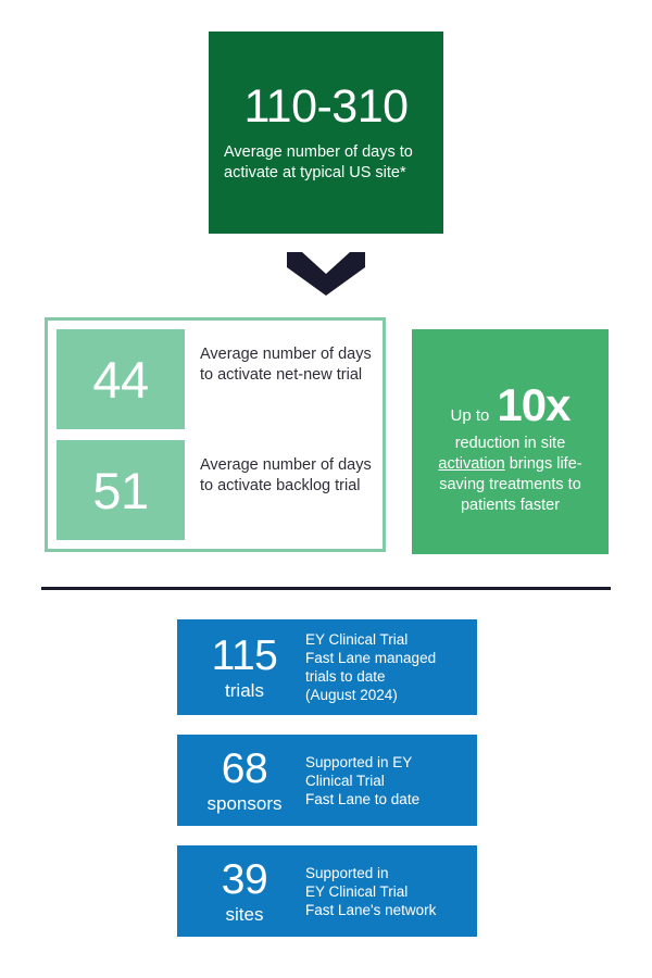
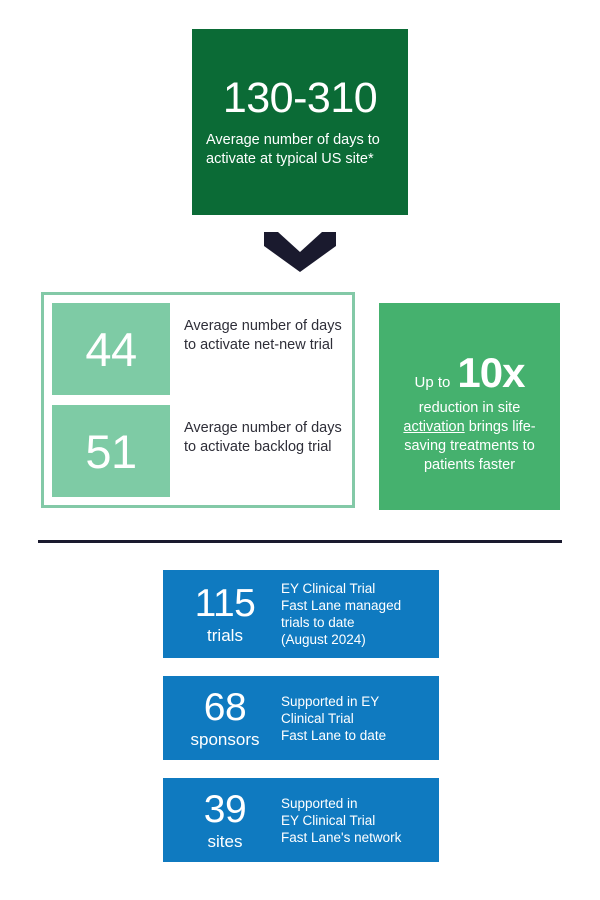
- 110-310
+ 130-310
  Average number of days to activate at typical US site*
  44
  Average number of days to activate net-new trial
  51
  Average number of days to activate backlog trial
  Up to
  10x
  reduction in site activation brings life-saving treatments to patients faster
  115
  trials
  EY Clinical Trial
  Fast Lane managed
  trials to date
  (August 2024)
  68
  sponsors
  Supported in EY
  Clinical Trial
  Fast Lane to date
  39
  sites
  Supported in
  EY Clinical Trial
  Fast Lane's network
